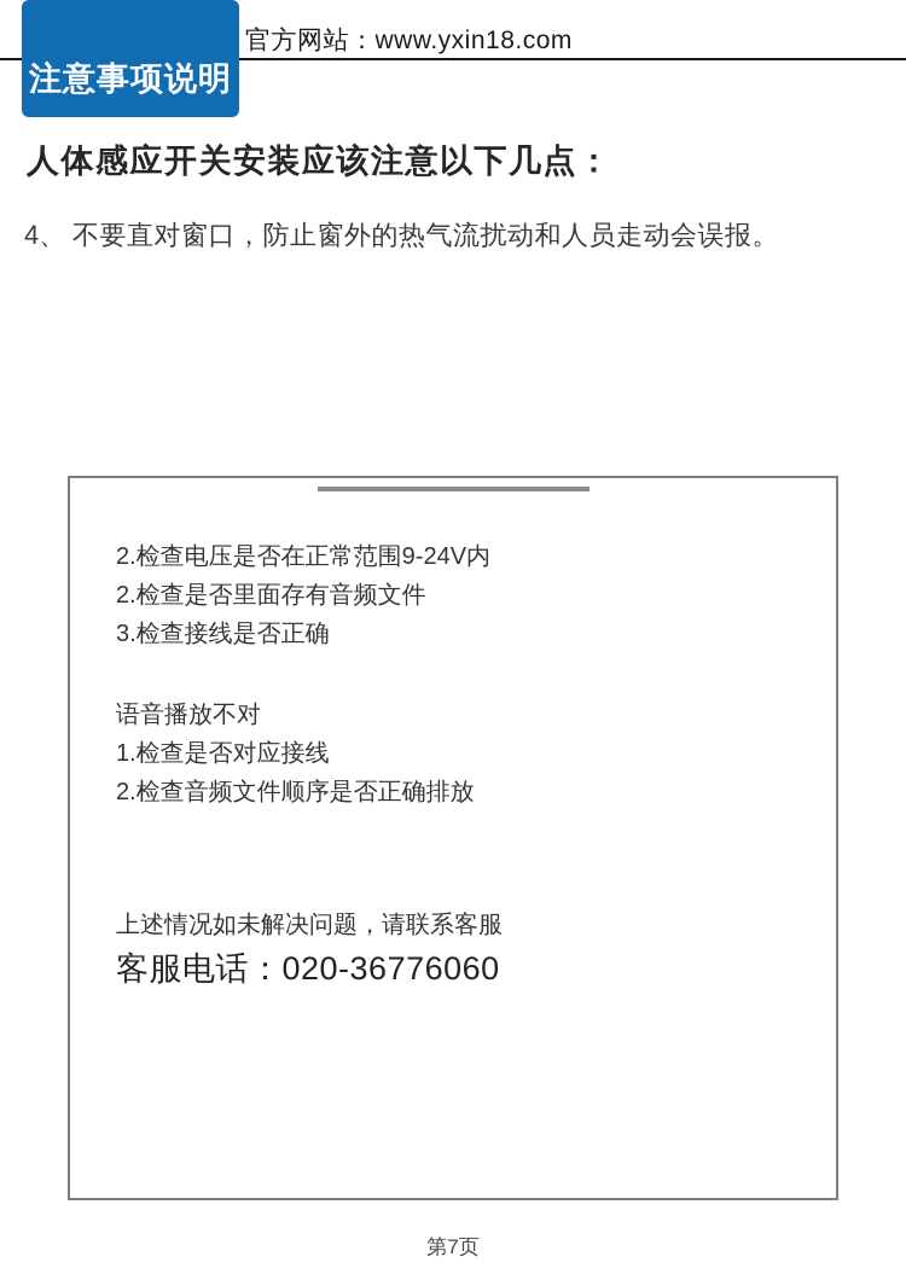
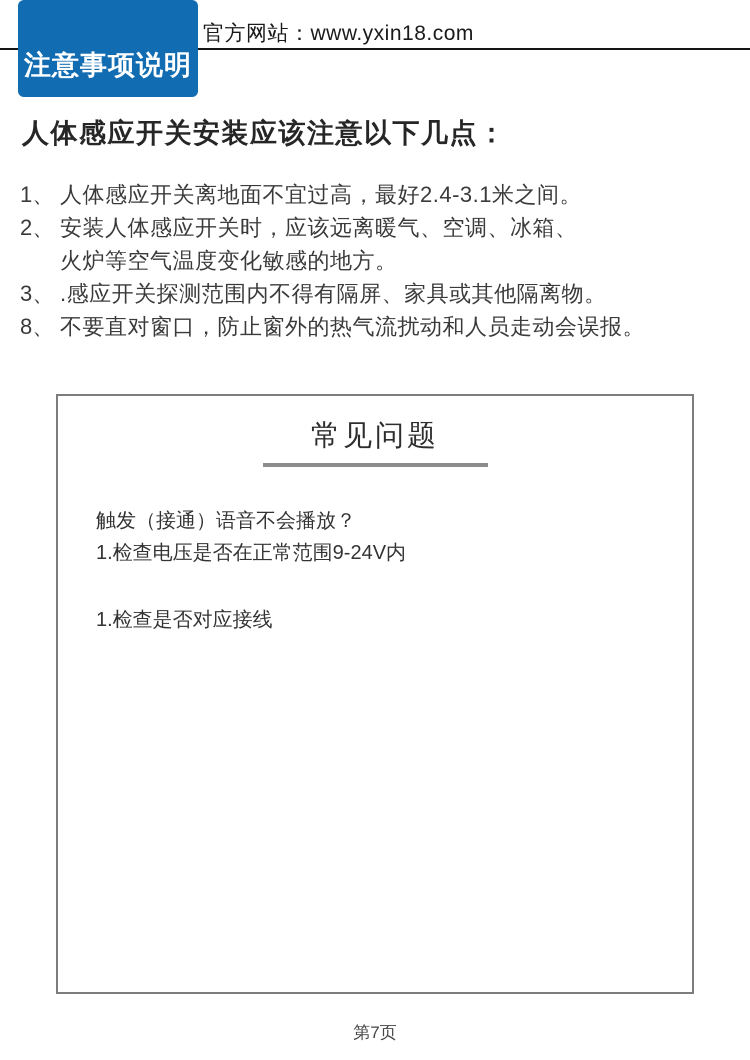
  注意事项说明
  官方网站：www.yxin18.com
  人体感应开关安装应该注意以下几点：
+ 1、
+ 人体感应开关离地面不宜过高，最好2.4-3.1米之间。
+ 2、
+ 安装人体感应开关时，应该远离暖气、空调、冰箱、
+ 火炉等空气温度变化敏感的地方。
+ 3、
+ .感应开关探测范围内不得有隔屏、家具或其他隔离物。
- 4、
+ 8、
  不要直对窗口，防止窗外的热气流扰动和人员走动会误报。
+ 常见问题
+ 触发（接通）语音不会播放？
- 2.检查电压是否在正常范围9-24V内
+ 1.检查电压是否在正常范围9-24V内
- 2.检查是否里面存有音频文件
- 3.检查接线是否正确
- 语音播放不对
  1.检查是否对应接线
- 2.检查音频文件顺序是否正确排放
- 上述情况如未解决问题，请联系客服
- 客服电话：020-36776060
  第7页
